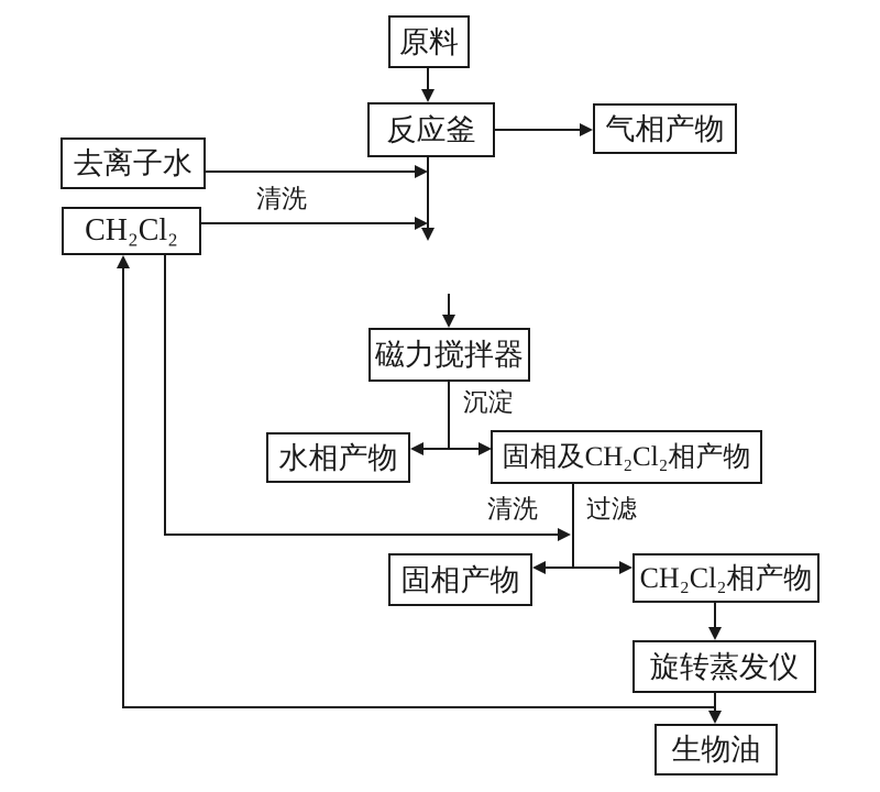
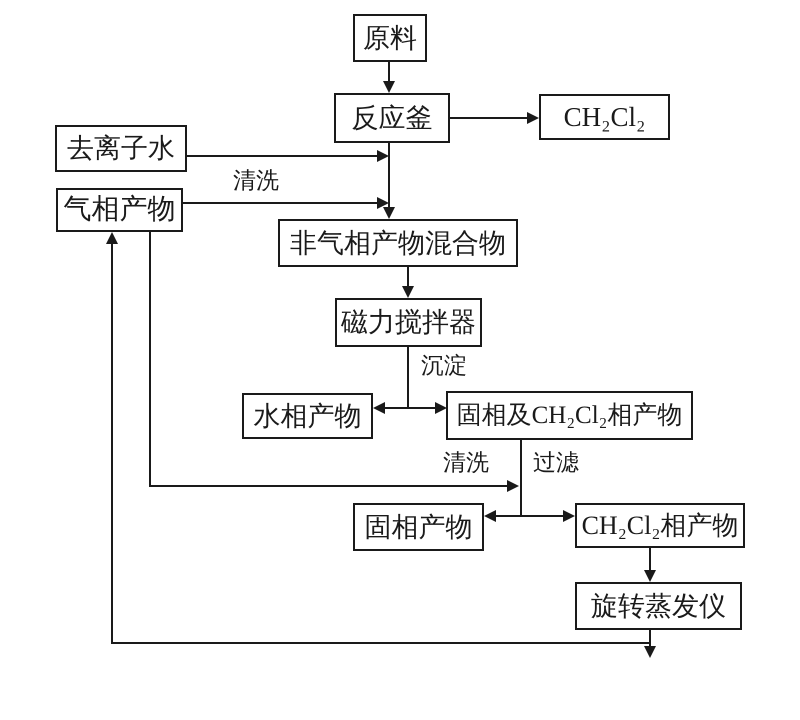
  原料
  反应釜
- 气相产物
+ CH₂Cl₂
  去离子水
- CH₂Cl₂
+ 气相产物
+ 非气相产物混合物
  磁力搅拌器
  水相产物
  固相及CH₂Cl₂相产物
  固相产物
  CH₂Cl₂相产物
  旋转蒸发仪
- 生物油
  清洗
  沉淀
  清洗
  过滤
